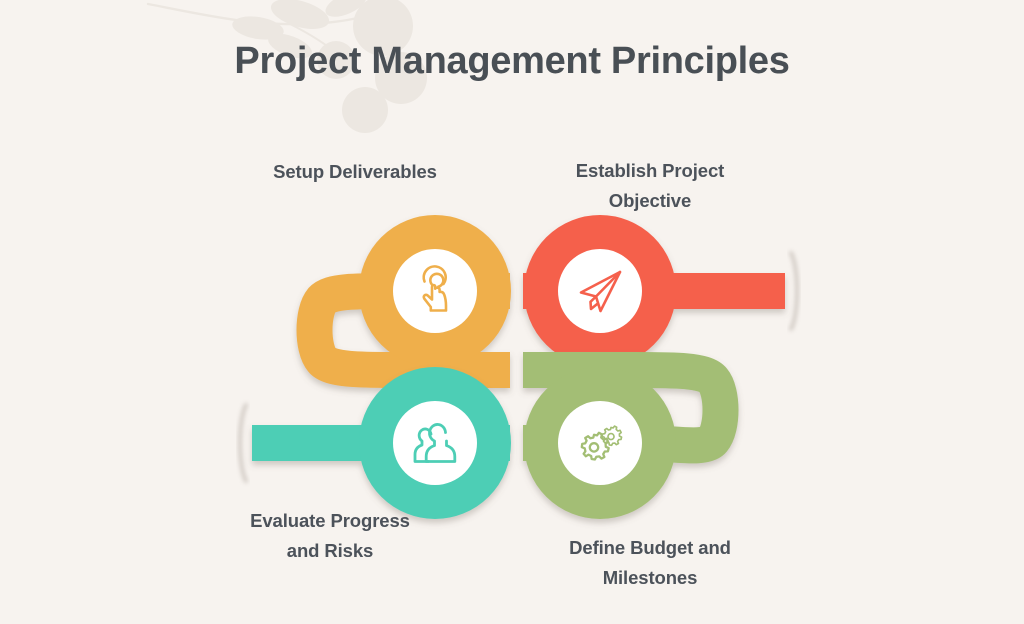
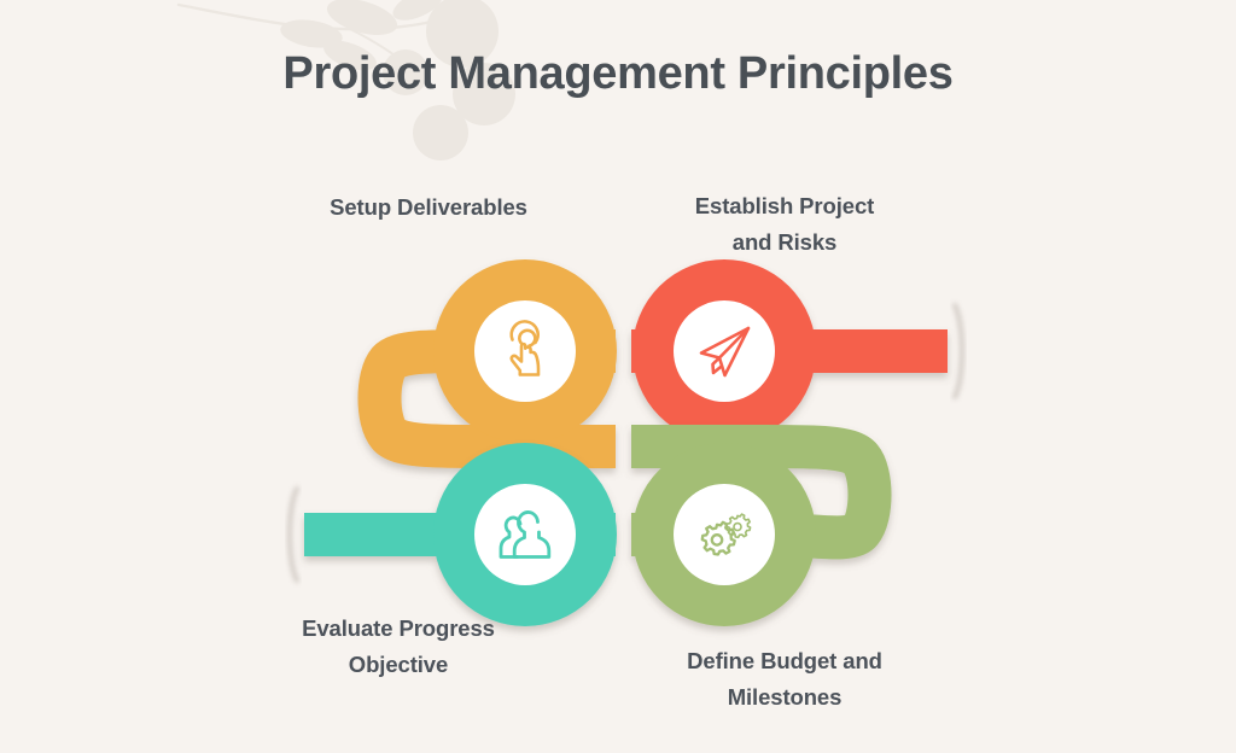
  Project Management Principles
  Setup Deliverables
  Establish Project
- Objective
+ and Risks
  Evaluate Progress
- and Risks
+ Objective
  Define Budget and
  Milestones
